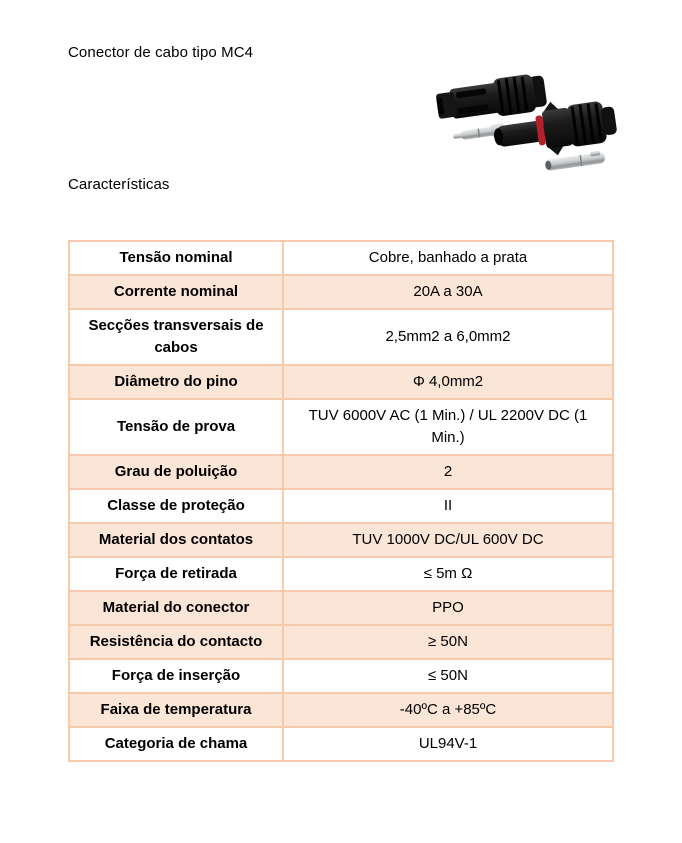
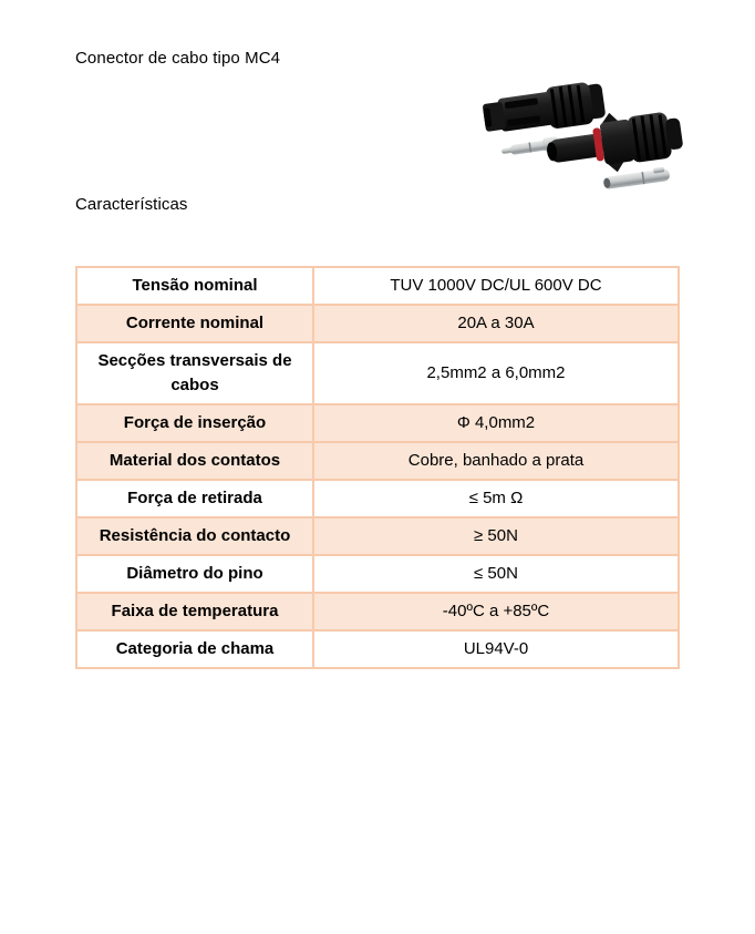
  Conector de cabo tipo MC4
  Características
- Tensão nominal	Cobre, banhado a prata
+ Tensão nominal	TUV 1000V DC/UL 600V DC
  Corrente nominal	20A a 30A
  Secções transversais de cabos	2,5mm2 a 6,0mm2
- Diâmetro do pino	Φ 4,0mm2
+ Força de inserção	Φ 4,0mm2
- Tensão de prova	TUV 6000V AC (1 Min.) / UL 2200V DC (1 Min.)
- Grau de poluição	2
- Classe de proteção	II
- Material dos contatos	TUV 1000V DC/UL 600V DC
+ Material dos contatos	Cobre, banhado a prata
  Força de retirada	≤ 5m Ω
- Material do conector	PPO
  Resistência do contacto	≥ 50N
- Força de inserção	≤ 50N
+ Diâmetro do pino	≤ 50N
  Faixa de temperatura	-40ºC a +85ºC
- Categoria de chama	UL94V-1
+ Categoria de chama	UL94V-0
